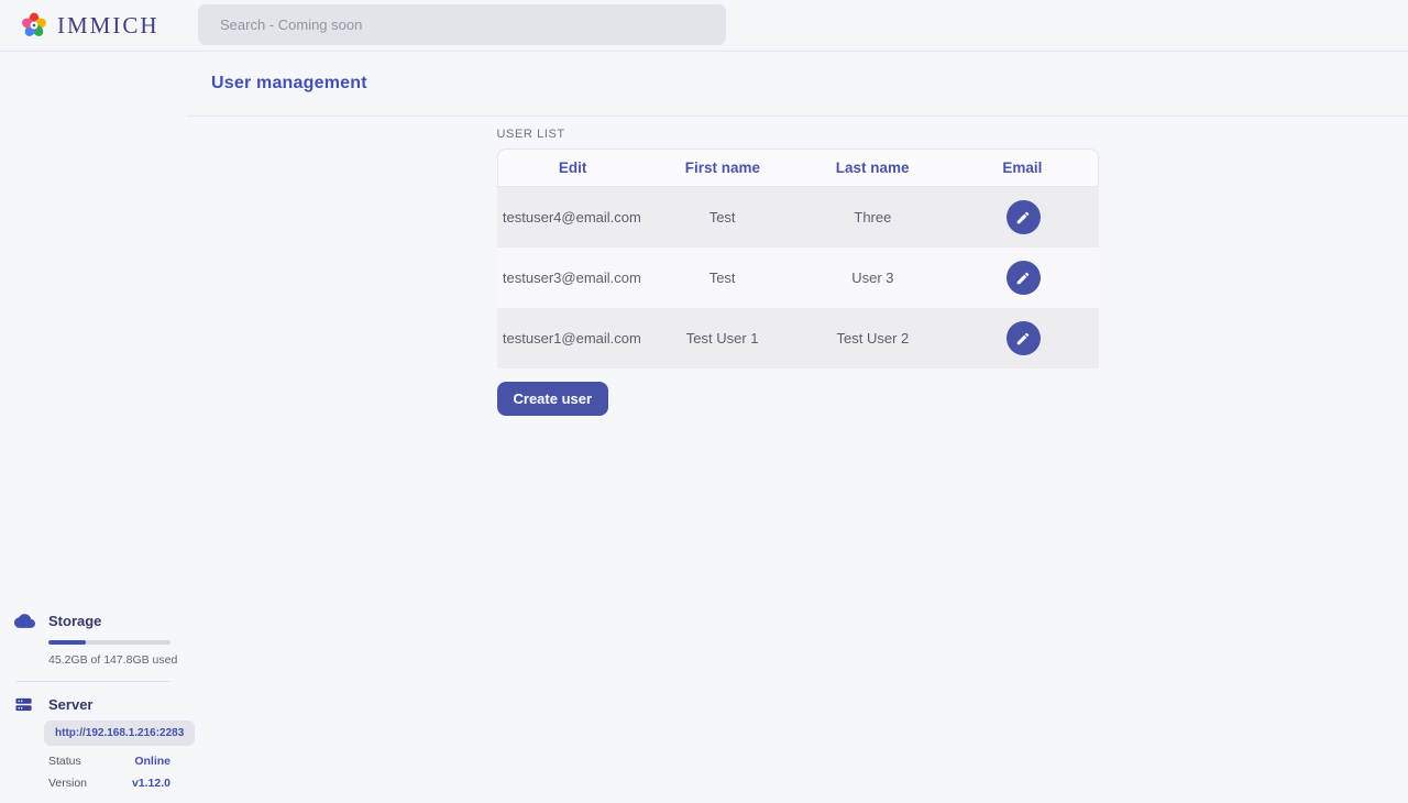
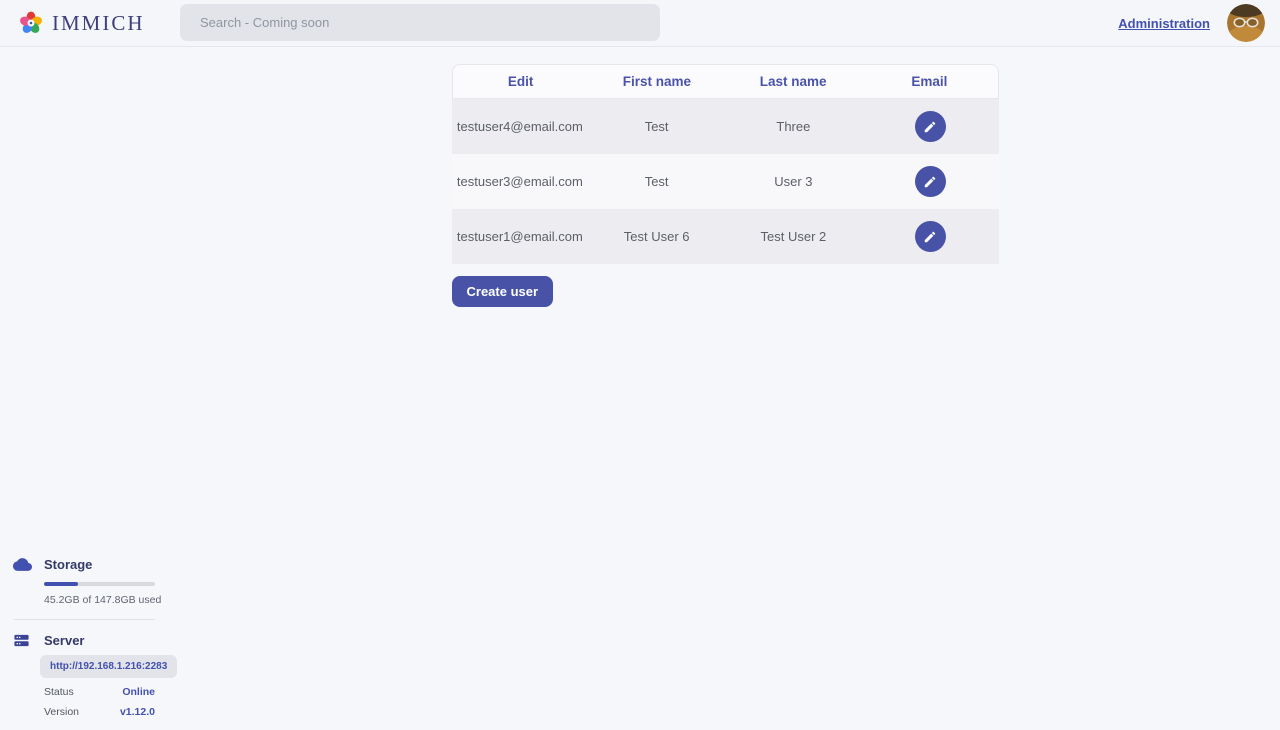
  IMMICH
  Search - Coming soon
+ Administration
  Storage
  45.2GB of 147.8GB used
  Server
  http://192.168.1.216:2283
  Status
  Online
  Version
  v1.12.0
- User management
- USER LIST
  Edit
  First name
  Last name
  Email
  testuser4@email.com
  Test
  Three
  testuser3@email.com
  Test
  User 3
  testuser1@email.com
- Test User 1
+ Test User 6
  Test User 2
  Create user
